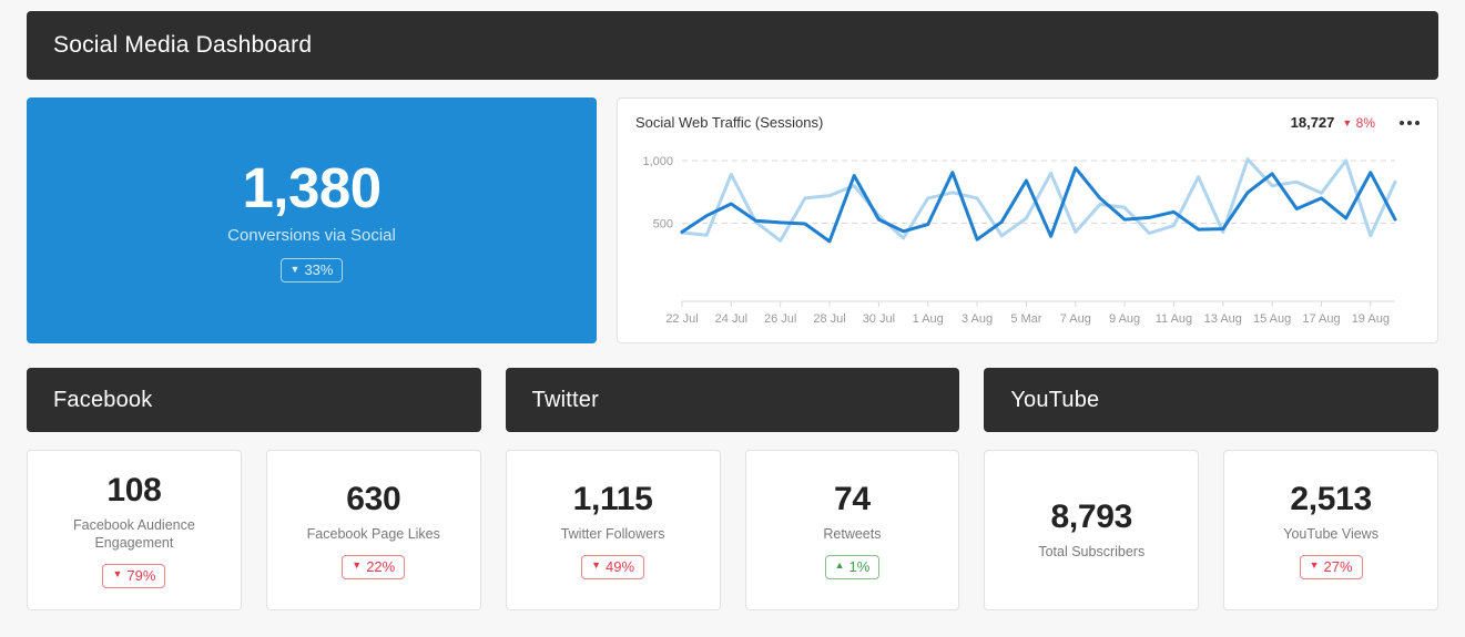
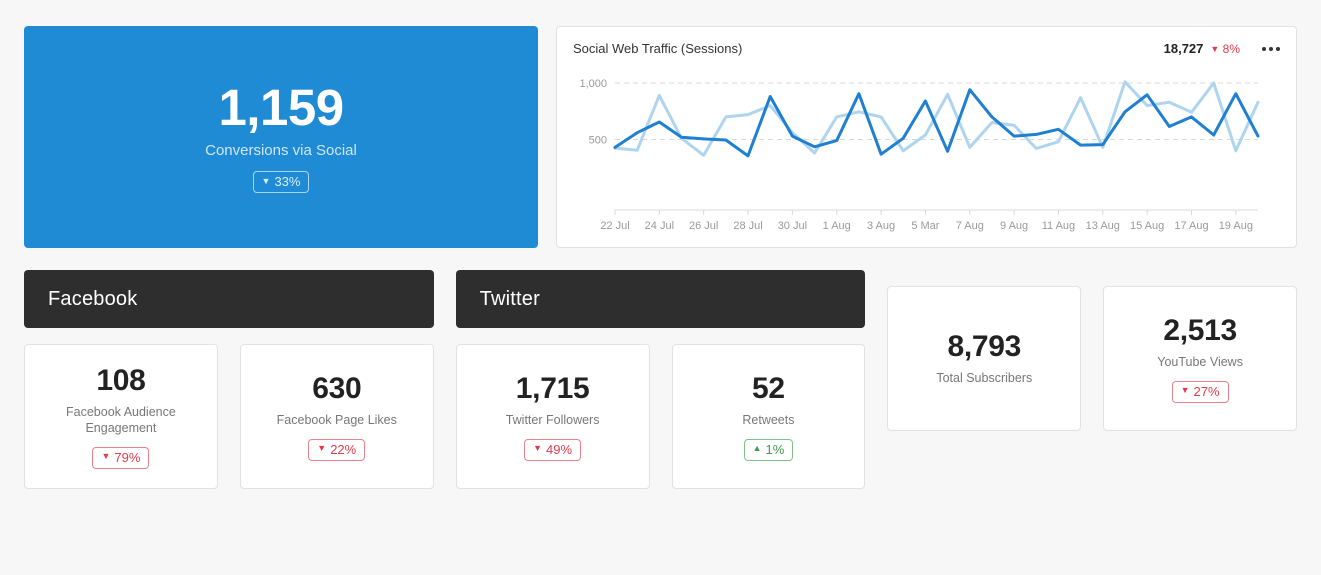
- Social Media Dashboard
- 1,380
+ 1,159
  Conversions via Social
  ▼
  33%
  Social Web Traffic (Sessions)
  18,727
  ▼ 8%
  500
  1,000
  22 Jul
  24 Jul
  26 Jul
  28 Jul
  30 Jul
  1 Aug
  3 Aug
  5 Mar
  7 Aug
  9 Aug
  11 Aug
  13 Aug
  15 Aug
  17 Aug
  19 Aug
  Facebook
  108
  Facebook Audience Engagement
  ▼
  79%
  630
  Facebook Page Likes
  ▼
  22%
  Twitter
- 1,115
+ 1,715
  Twitter Followers
  ▼
  49%
- 74
+ 52
  Retweets
  ▲
  1%
- YouTube
  8,793
  Total Subscribers
  2,513
  YouTube Views
  ▼
  27%
